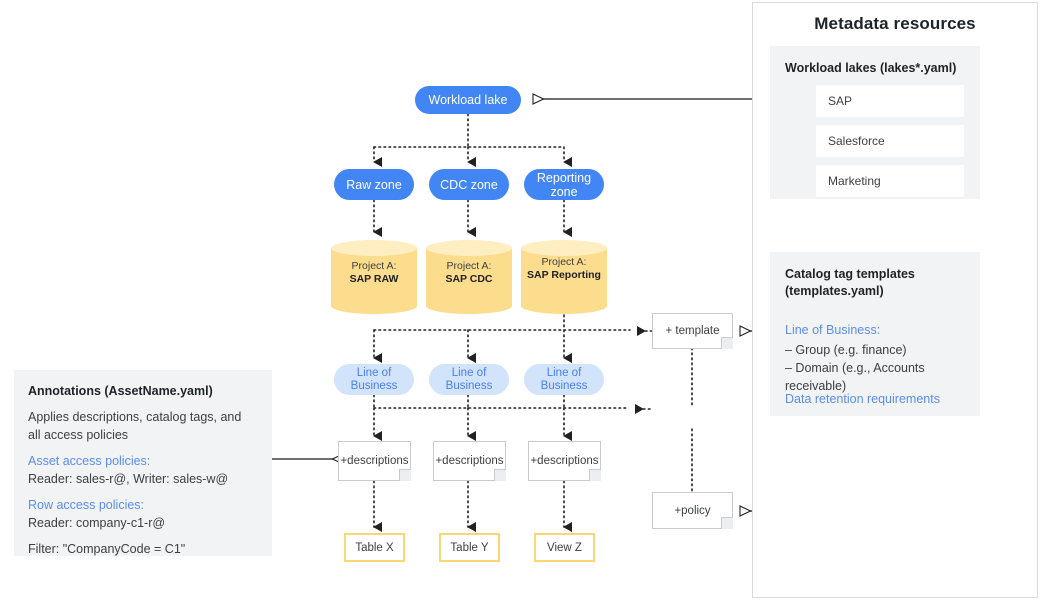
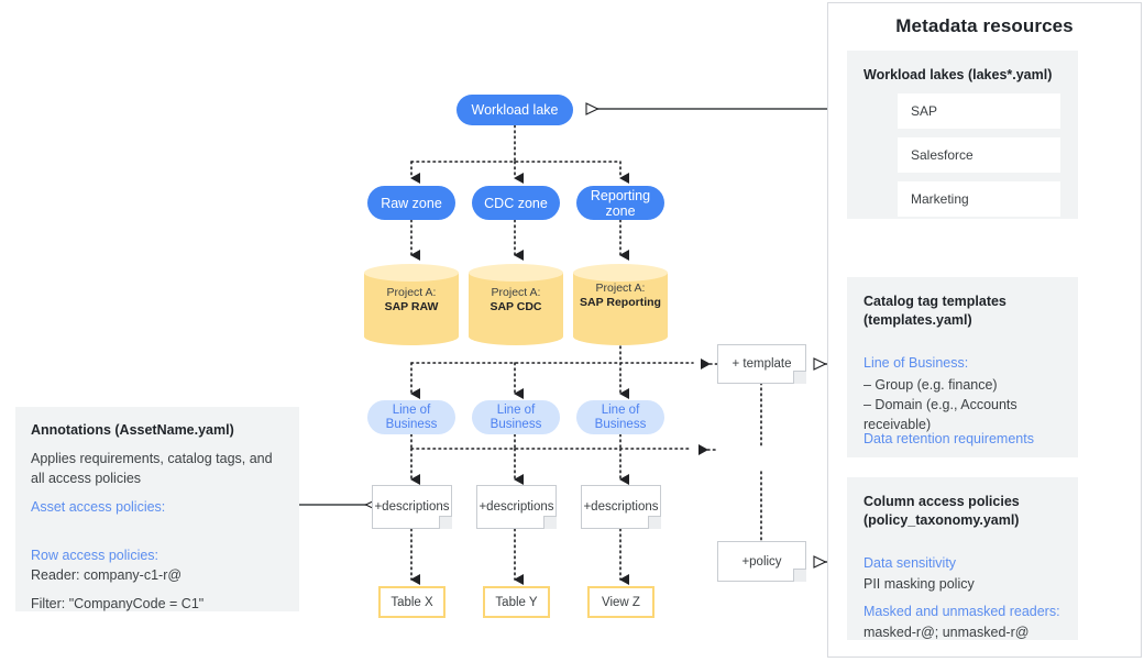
  Annotations (AssetName.yaml)
- Applies descriptions, catalog tags, and
+ Applies requirements, catalog tags, and
  all access policies
  Asset access policies:
- Reader: sales-r@, Writer: sales-w@
  Row access policies:
  Reader: company-c1-r@
  Filter: "CompanyCode = C1"
  Workload lake
  Raw zone
  CDC zone
  Reporting zone
  Project A:
  SAP RAW
  Project A:
  SAP CDC
  Project A:
  SAP Reporting
  Line of Business
  Line of Business
  Line of Business
  + template
  +policy
  +descriptions
  +descriptions
  +descriptions
  Table X
  Table Y
  View Z
  Metadata resources
  Workload lakes (lakes*.yaml)
  SAP
  Salesforce
  Marketing
  Catalog tag templates
  (templates.yaml)
  Line of Business:
  – Group (e.g. finance)
  – Domain (e.g., Accounts receivable)
  Data retention requirements
+ Column access policies
+ (policy_taxonomy.yaml)
+ Data sensitivity
+ PII masking policy
+ Masked and unmasked readers:
+ masked-r@; unmasked-r@
